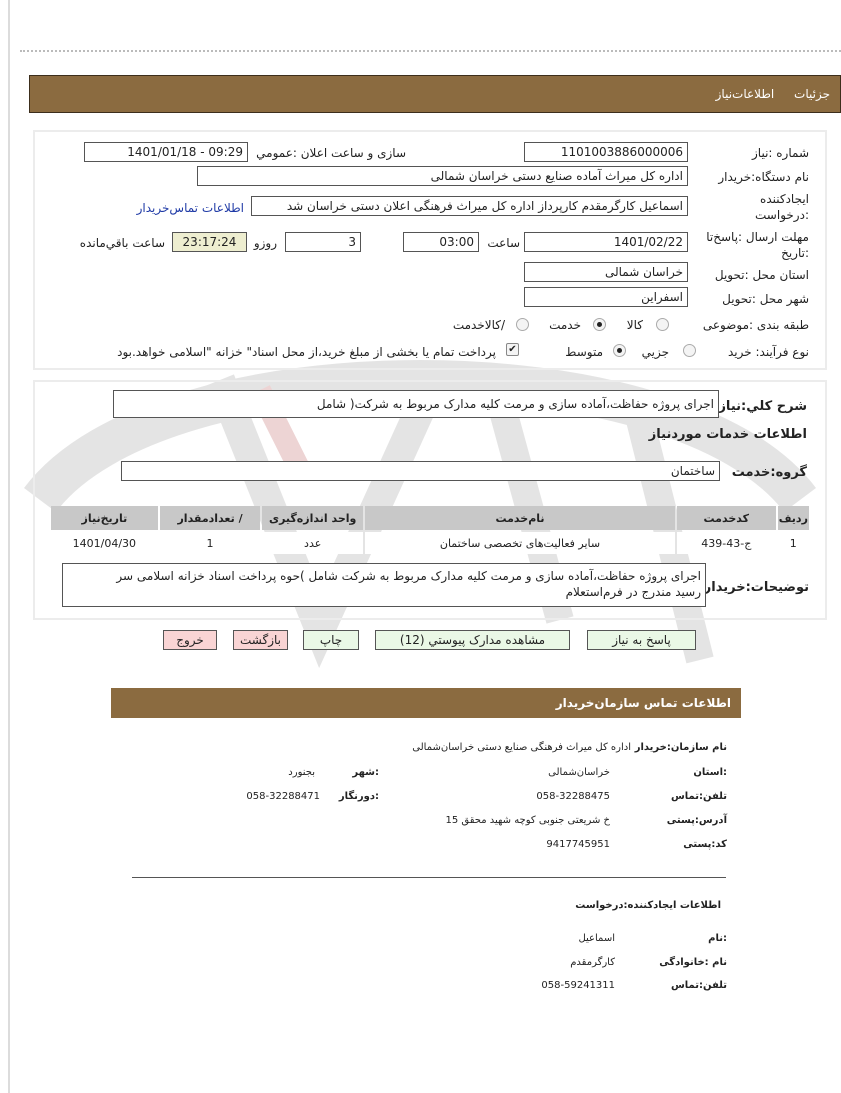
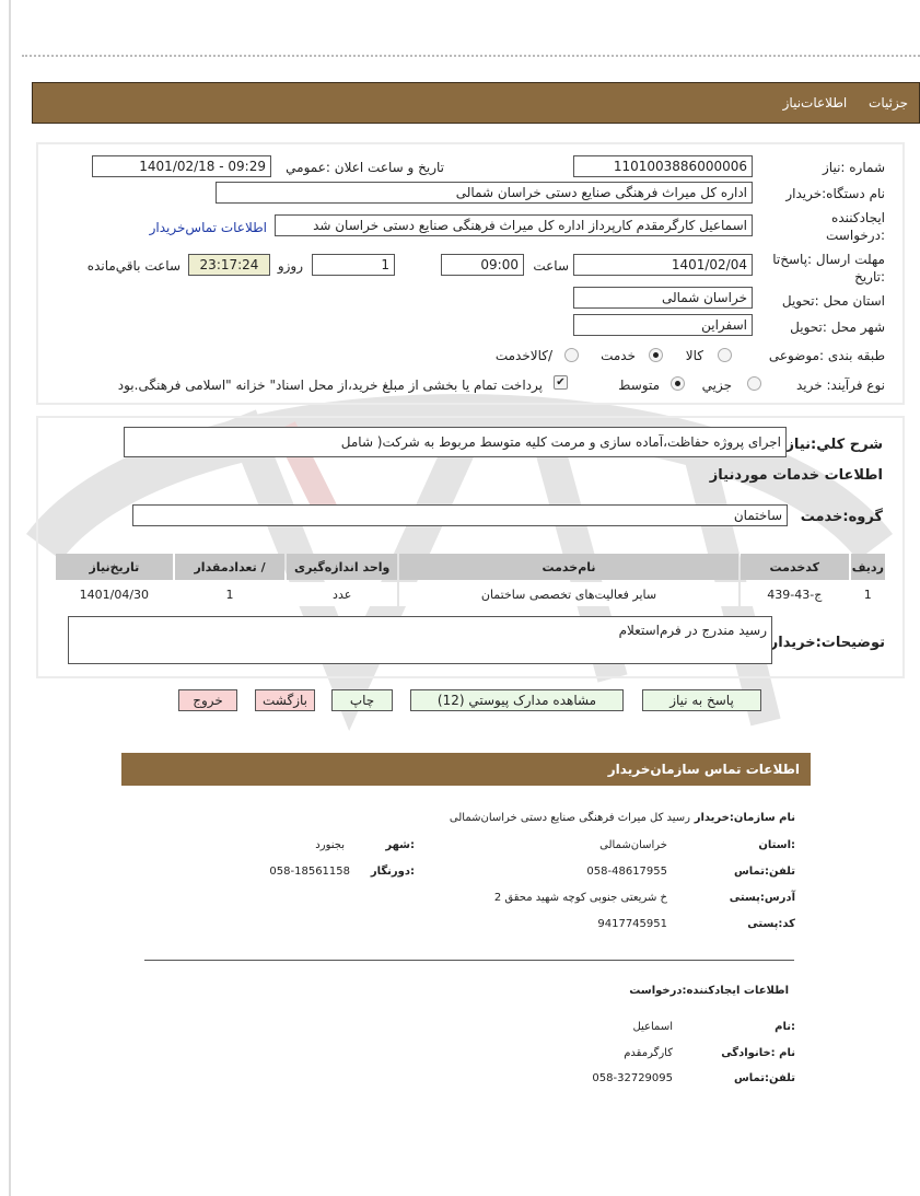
  جزئيات اطلاعات‌نیاز
  شماره :نیاز
  1101003886000006
- سازی و ساعت اعلان :عمومي
+ تاریخ و ساعت اعلان :عمومي
- 1401/01/18 - 09:29
+ 1401/02/18 - 09:29
  نام دستگاه:خریدار
- اداره کل میراث آماده صنایع دستی خراسان شمالی
+ اداره کل میراث فرهنگی صنایع دستی خراسان شمالی
  ایجادکننده
  :درخواست
- اسماعیل کارگرمقدم کارپرداز اداره کل میراث فرهنگی اعلان دستی خراسان شد
+ اسماعیل کارگرمقدم کارپرداز اداره کل میراث فرهنگی صنایع دستی خراسان شد
  اطلاعات تماس‌خریدار
  مهلت ارسال :پاسخ‌تا
  :تاریخ
- 1401/02/22
+ 1401/02/04
  ساعت
- 03:00
+ 09:00
- 3
+ 1
  روزو
  23:17:24
  ساعت باقي‌مانده
  استان محل :تحویل
  خراسان شمالی
  شهر محل :تحویل
  اسفراین
  طبقه بندی :موضوعی
  کالا
  خدمت
  /کالاخدمت
  نوع فرآیند: خرید
  جزيي
  متوسط
  ✔
- پرداخت تمام یا بخشی از مبلغ خرید،از محل اسناد" خزانه "اسلامی خواهد.بود
+ پرداخت تمام یا بخشی از مبلغ خرید،از محل اسناد" خزانه "اسلامی فرهنگی.بود
  شرح کلي:نیاز
- اجرای پروژه حفاظت،آماده سازی و مرمت کلیه مدارک مربوط به شرکت( شامل
+ اجرای پروژه حفاظت،آماده سازی و مرمت کلیه متوسط مربوط به شرکت( شامل
  اطلاعات خدمات موردنیاز
  گروه:خدمت
  ساختمان
  ردیف	کدخدمت	نام‌خدمت	واحد اندازه‌گیری	/ تعدادمقدار	تاریخ‌نیاز
  1	ج-43-439	سایر فعالیتهای تخصصی ساختمان	عدد	1	1401/04/30
  توضیحات:خریدار
- اجرای پروژه حفاظت،آماده سازی و مرمت کلیه مدارک مربوط به شرکت شامل )حوه پرداخت اسناد خزانه اسلامی سر
  رسید مندرج در فرم‌استعلام
  پاسخ به نیاز
  مشاهده مدارک پیوستي (12)
  چاپ
  بازگشت
  خروج
  اطلاعات تماس سازمان‌خریدار
  نام سازمان:خریدار
- اداره کل میراث فرهنگی صنایع دستی خراسان‌شمالی
+ رسید کل میراث فرهنگی صنایع دستی خراسان‌شمالی
  :استان
  خراسان‌شمالی
  :شهر
  بجنورد
  تلفن:تماس
- 058-32288475
+ 058-48617955
  :دورنگار
- 058-32288471
+ 058-18561158
  آدرس:پستی
- خ شریعتی جنوبی کوچه شهید محقق 15
+ خ شریعتی جنوبی کوچه شهید محقق 2
  کد:پستی
  9417745951
  اطلاعات ایجادکننده:درخواست
  :نام
  اسماعیل
  نام :خانوادگی
  کارگرمقدم
  تلفن:تماس
- 058-59241311
+ 058-32729095
